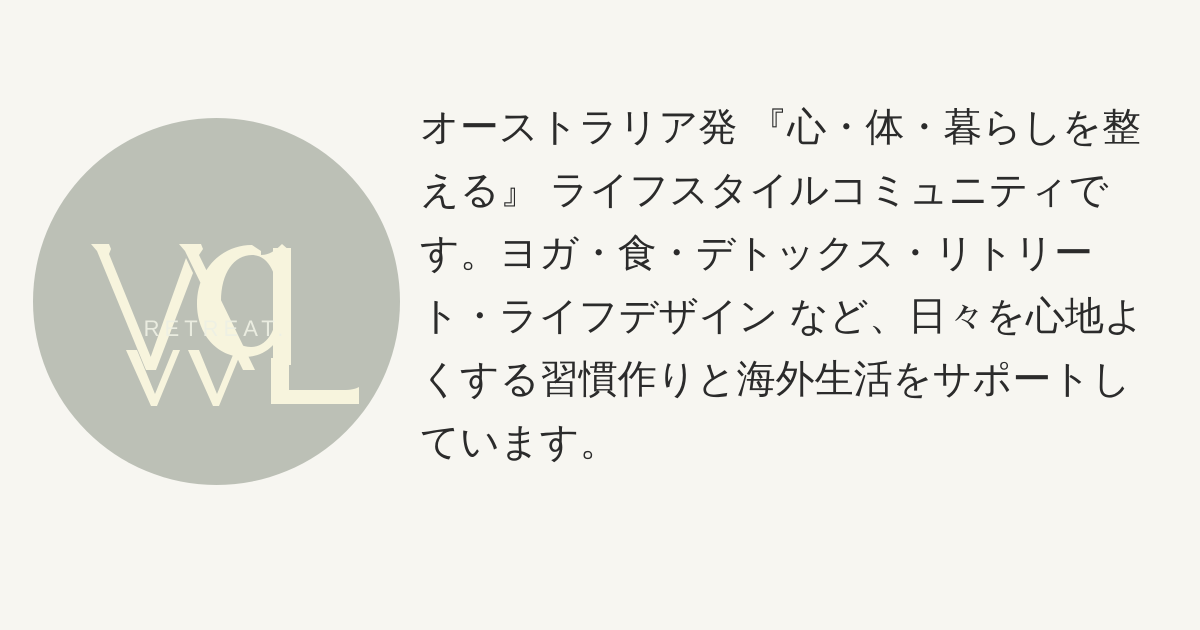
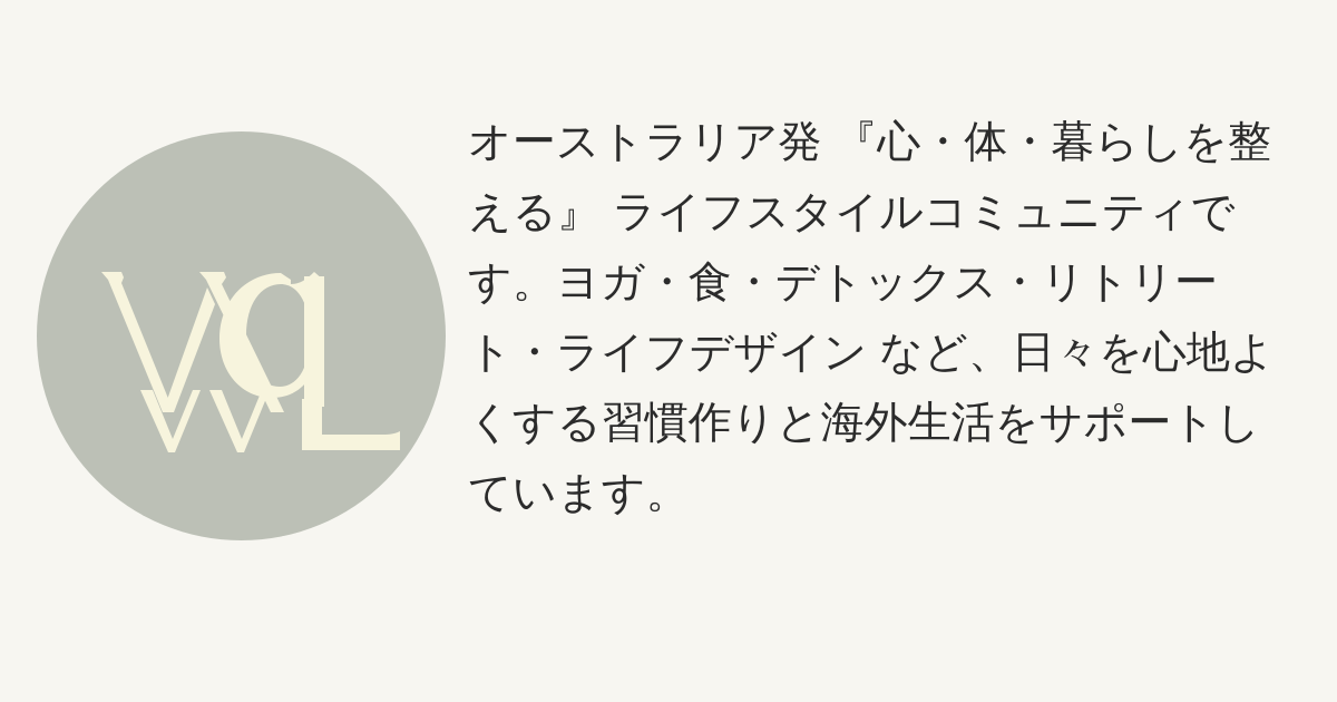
- RETREAT.
  オーストラリア発 『心・体・暮らしを整える』 ライフスタイルコミュニティです。ヨガ・食・デトックス・リトリート・ライフデザイン など、日々を心地よくする習慣作りと海外生活をサポートしています。
